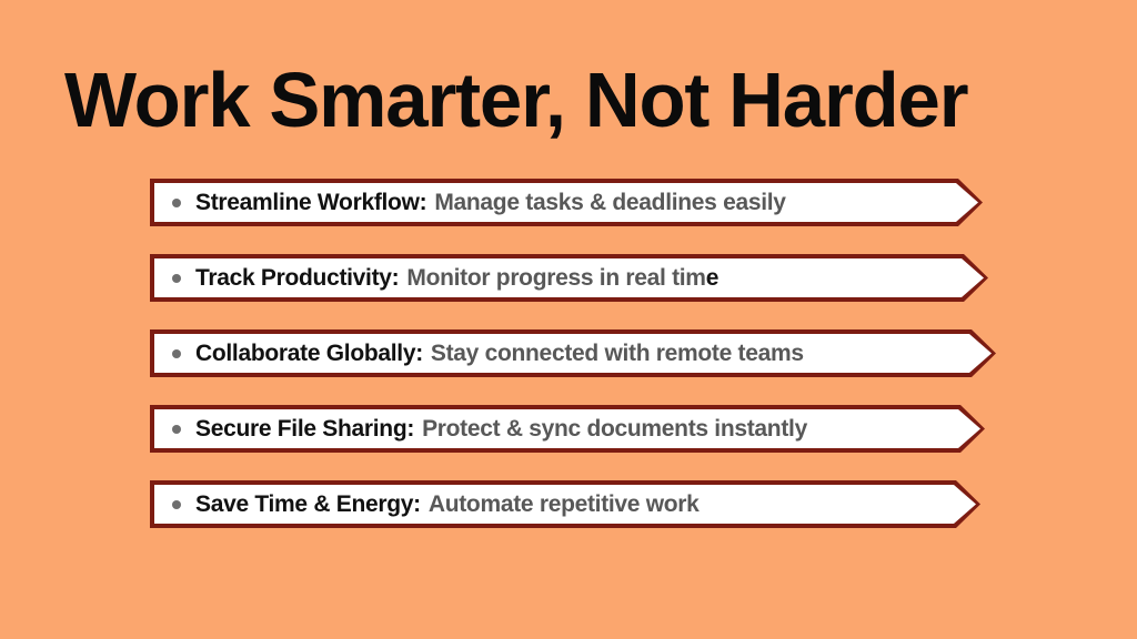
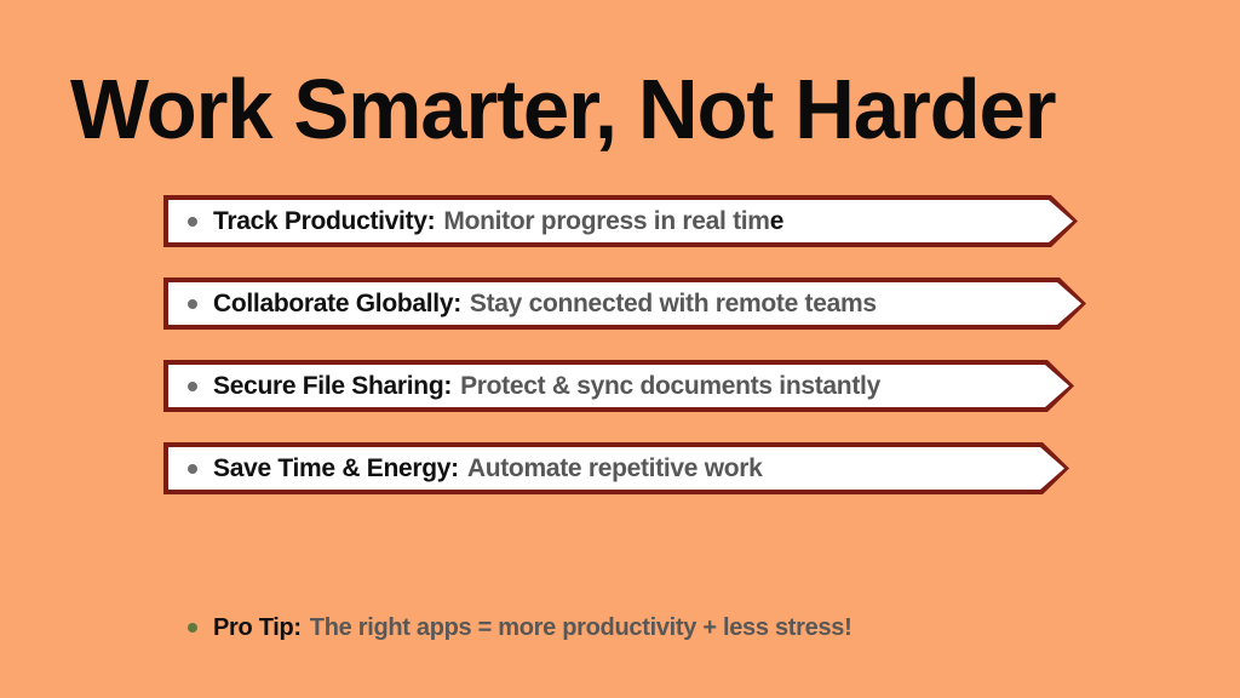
  Work Smarter, Not Harder
- Streamline Workflow:
- Manage tasks & deadlines easily
  Track Productivity:
  Monitor progress in real time
  Collaborate Globally:
  Stay connected with remote teams
  Secure File Sharing:
  Protect & sync documents instantly
  Save Time & Energy:
  Automate repetitive work
+ Pro Tip:
+ The right apps = more productivity + less stress!
